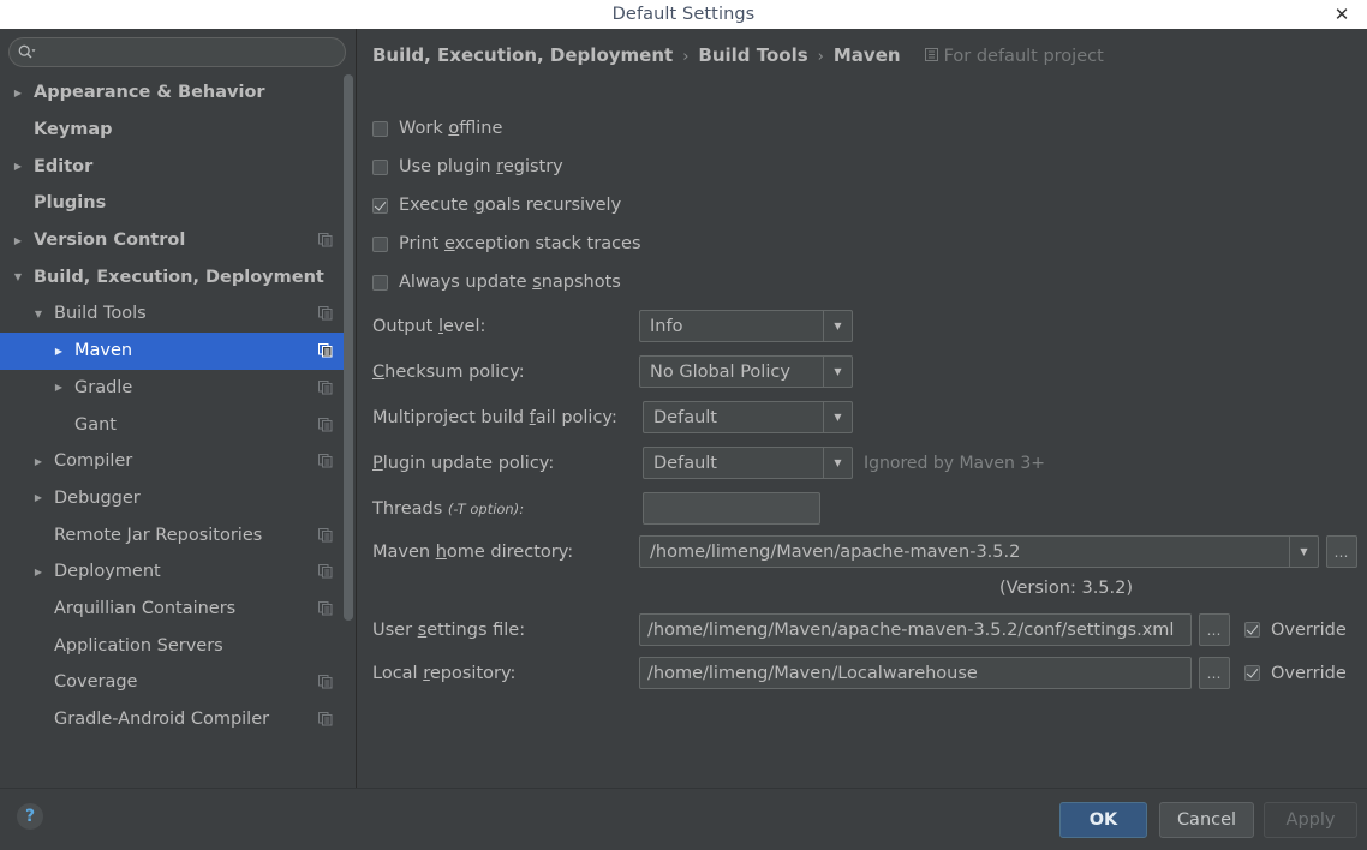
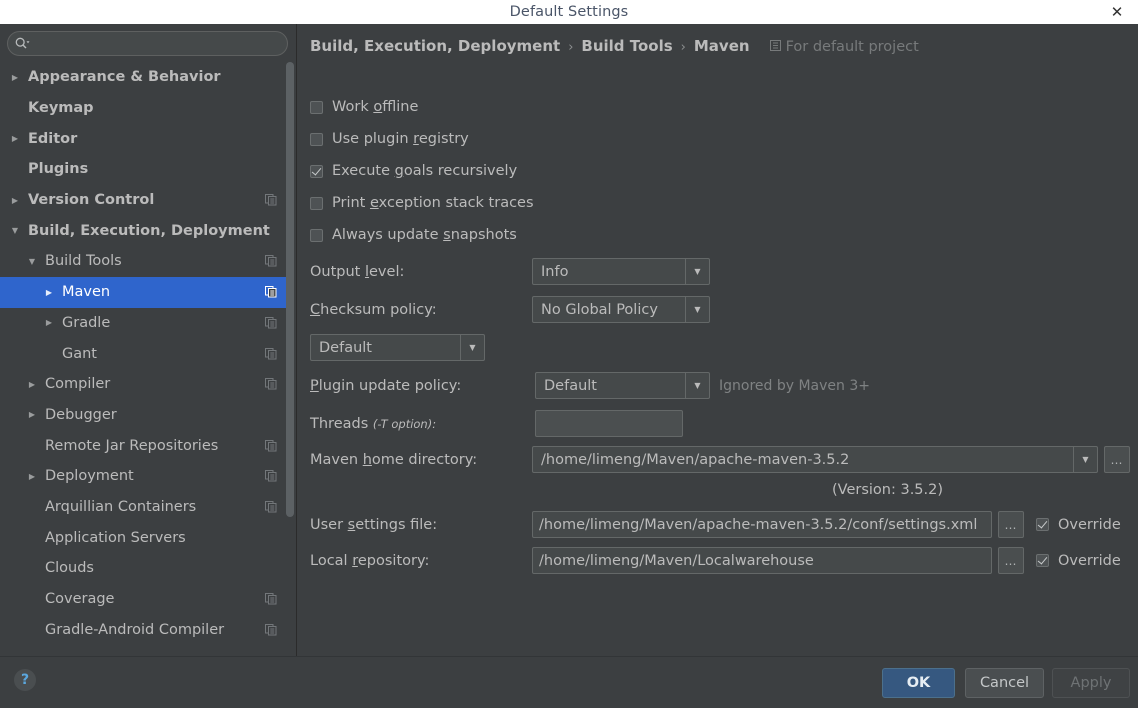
  Default Settings
  ✕
  ▶
  Appearance & Behavior
  Keymap
  ▶
  Editor
  Plugins
  ▶
  Version Control
  ▼
  Build, Execution, Deployment
  ▼
  Build Tools
  ▶
  Maven
  ▶
  Gradle
  Gant
  ▶
  Compiler
  ▶
  Debugger
  Remote Jar Repositories
  ▶
  Deployment
  Arquillian Containers
  Application Servers
+ Clouds
  Coverage
  Gradle-Android Compiler
  Build, Execution, Deployment
  ›
  Build Tools
  ›
  Maven
  For default project
  Work offline
  Use plugin registry
  Execute goals recursively
  Print exception stack traces
  Always update snapshots
  Output level:
  Info
  ▼
  Checksum policy:
  No Global Policy
  ▼
- Multiproject build fail policy:
  Default
  ▼
  Plugin update policy:
  Default
  ▼
  Ignored by Maven 3+
  Threads (-T option):
  Maven home directory:
  /home/limeng/Maven/apache-maven-3.5.2
  ▼
  …
  (Version: 3.5.2)
  User settings file:
  /home/limeng/Maven/apache-maven-3.5.2/conf/settings.xml
  …
  Override
  Local repository:
  /home/limeng/Maven/Localwarehouse
  …
  Override
  ?
  OK
  Cancel
  Apply
